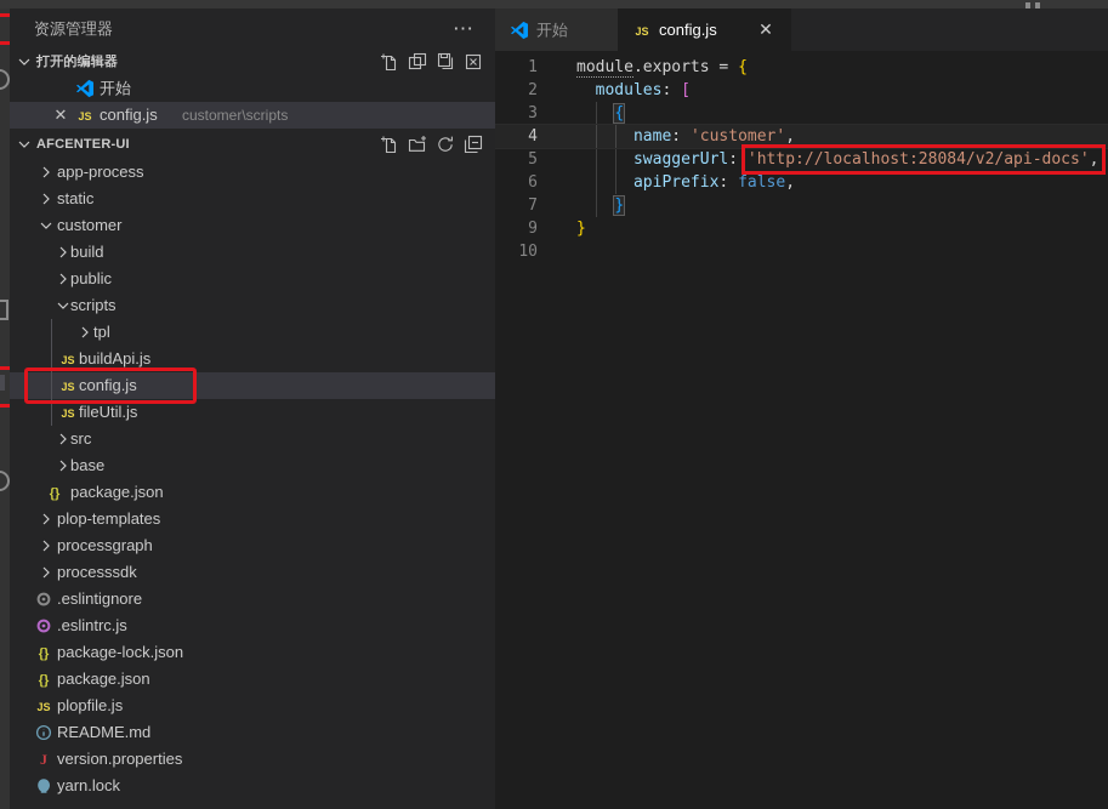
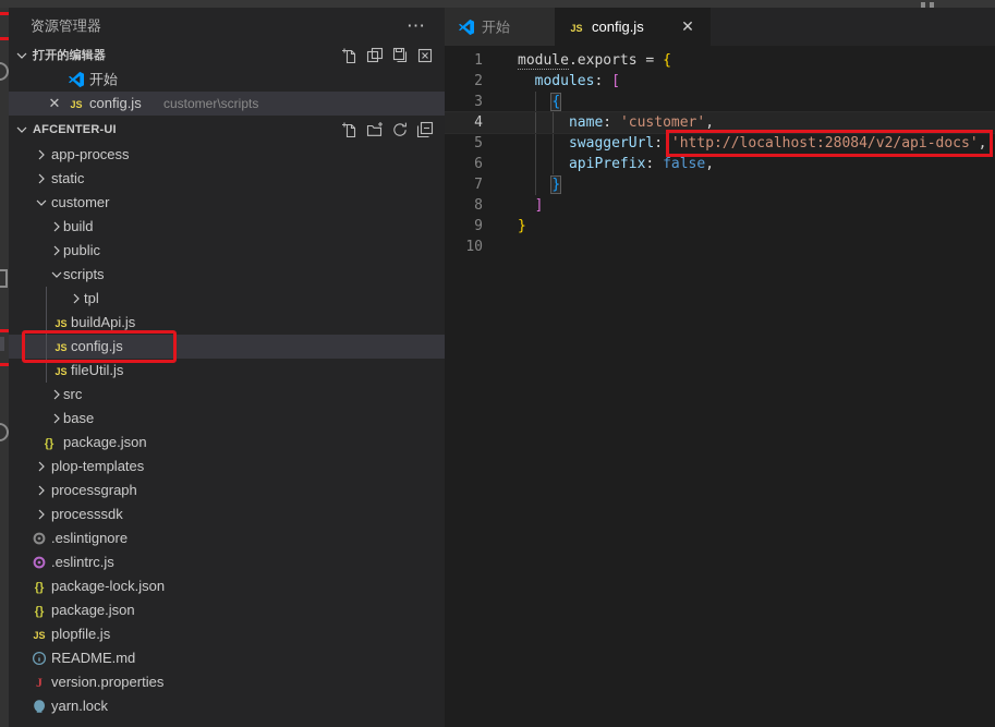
  资源管理器
  ⋯
  打开的编辑器
  开始
  ✕
  JS
  config.js
  customer\scripts
  AFCENTER-UI
  app-process
  static
  customer
  build
  public
  scripts
  tpl
  JS
  buildApi.js
  JS
  config.js
  JS
  fileUtil.js
  src
  base
  {}
  package.json
  plop-templates
  processgraph
  processsdk
  .eslintignore
  .eslintrc.js
  {}
  package-lock.json
  {}
  package.json
  JS
  plopfile.js
  README.md
  J
  version.properties
  yarn.lock
  开始
  JS
  config.js
  ✕
  1
  module.exports = {
  2
  modules: [
  3
  {
  4
  name: 'customer',
  5
  swaggerUrl: 'http://localhost:28084/v2/api-docs',
  6
  apiPrefix: false,
  7
  }
+ 8
+ ]
  9
  }
  10
